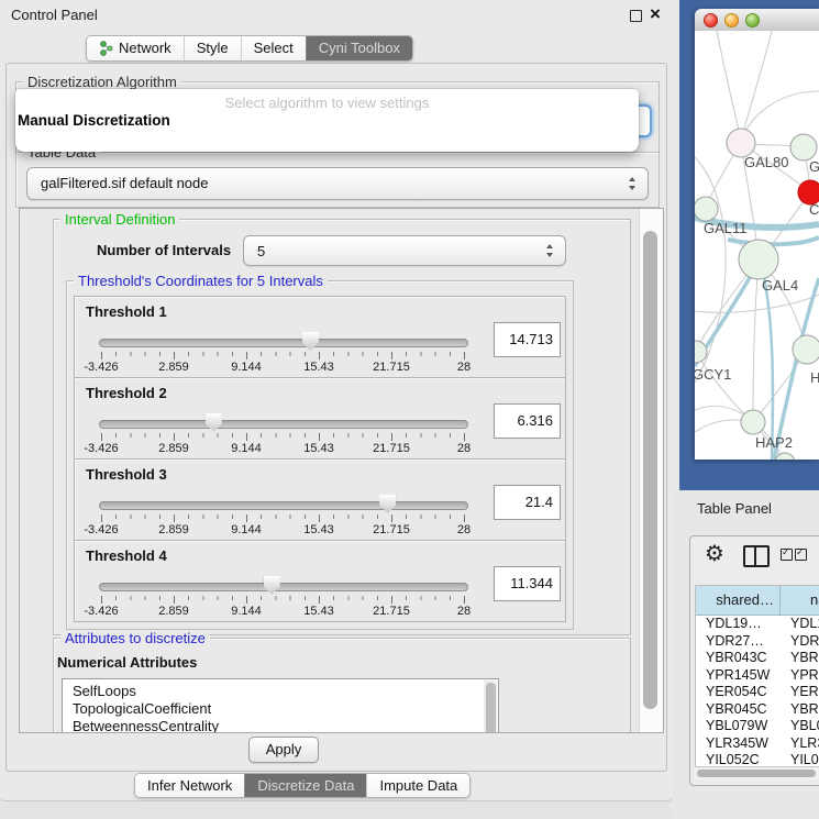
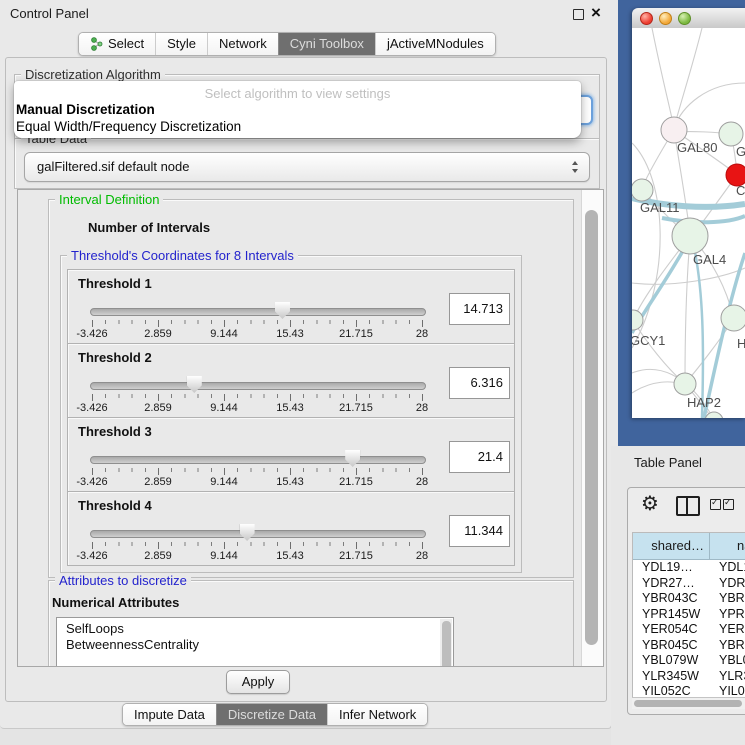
  Control Panel
  ×
- Network
+ Select
  Style
- Select
+ Network
  Cyni Toolbox
+ jActiveMNodules
  Discretization Algorithm
  Select algorithm to view settings
  Manual Discretization
+ Equal Width/Frequency Discretization
  Table Data
  galFiltered.sif default node
  Interval Definition
  Number of Intervals
- 5
- Threshold's Coordinates for 5 Intervals
+ Threshold's Coordinates for 8 Intervals
  Threshold 1
  -3.426
  2.859
  9.144
  15.43
  21.715
  28
  14.713
  Threshold 2
  -3.426
  2.859
  9.144
  15.43
  21.715
  28
  6.316
  Threshold 3
  -3.426
  2.859
  9.144
  15.43
  21.715
  28
  21.4
  Threshold 4
  -3.426
  2.859
  9.144
  15.43
  21.715
  28
  11.344
  Attributes to discretize
  Numerical Attributes
  SelfLoops
- TopologicalCoefficient
  BetweennessCentrality
  Apply
- Infer Network
+ Impute Data
  Discretize Data
- Impute Data
+ Infer Network
  GAL80
  C
  GAL11
  GAL4
  GCY1
  H
  HAP2
  Table Panel
  ⚙
  shared…
  YDL19…
  YDL
  YDR27…
  YDR
  YBR043C
  YBR
  YPR145W
  YPR
  YER054C
  YER
  YBR045C
  YBR
  YBL079W
  YBL
  YLR345W
  YLR
  YIL052C
  YIL0
